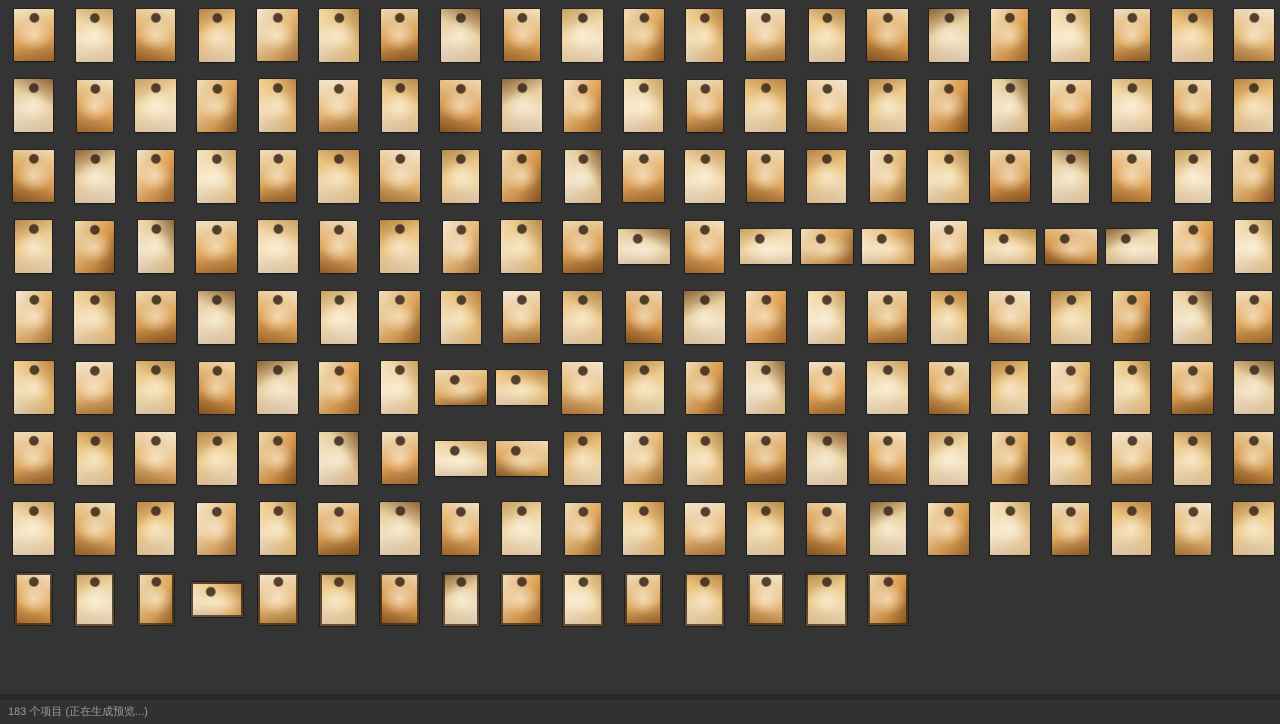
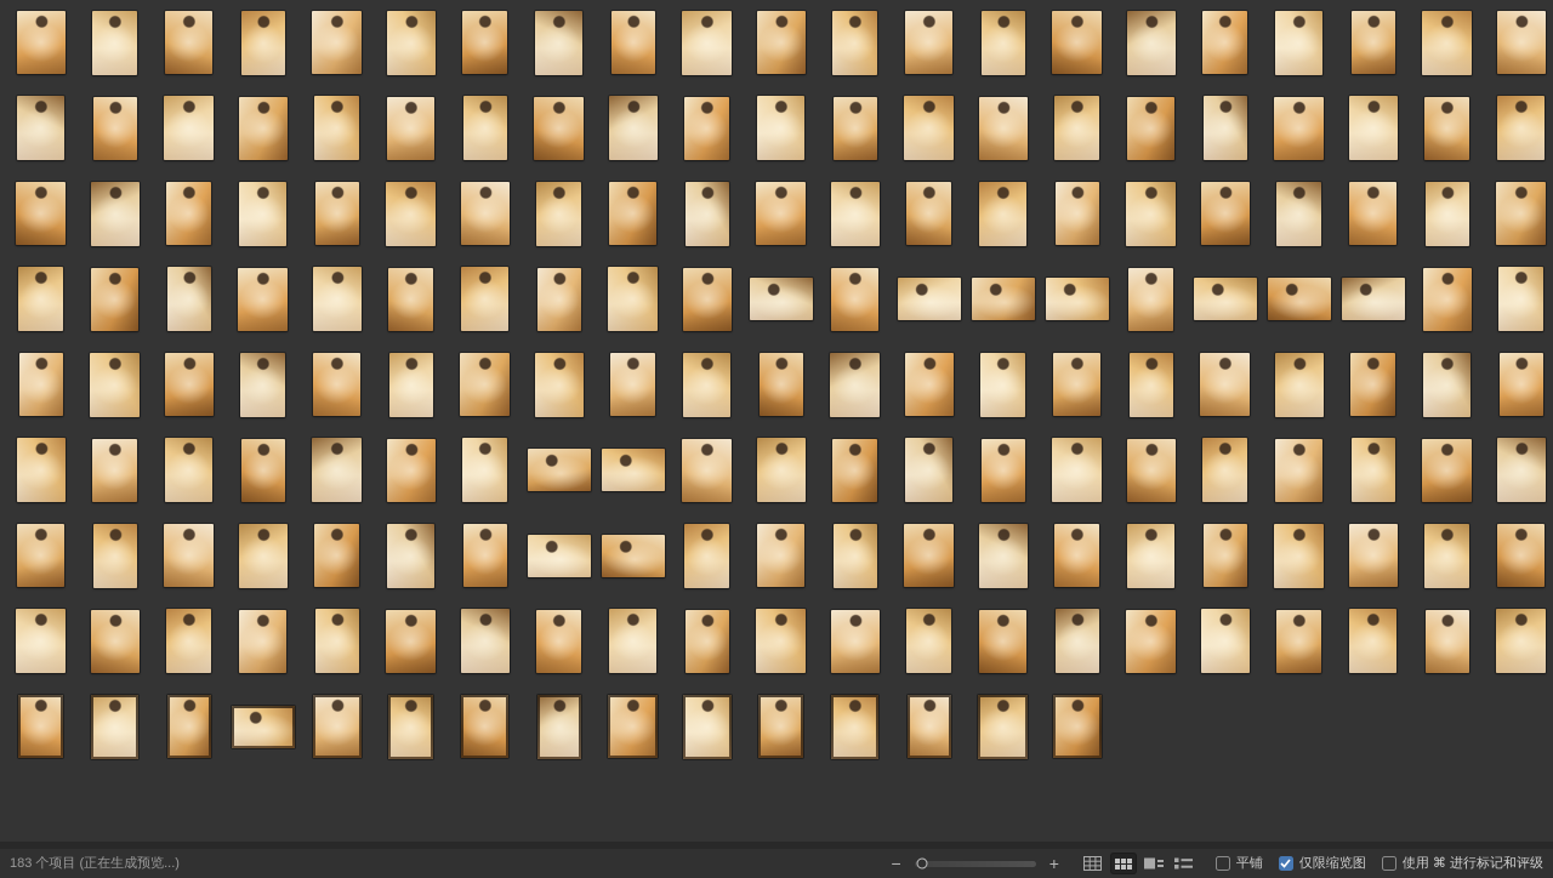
  183 个项目 (正在生成预览...)
+ −
+ +
+ 平铺
+ 仅限缩览图
+ 使用 ⌘ 进行标记和评级
